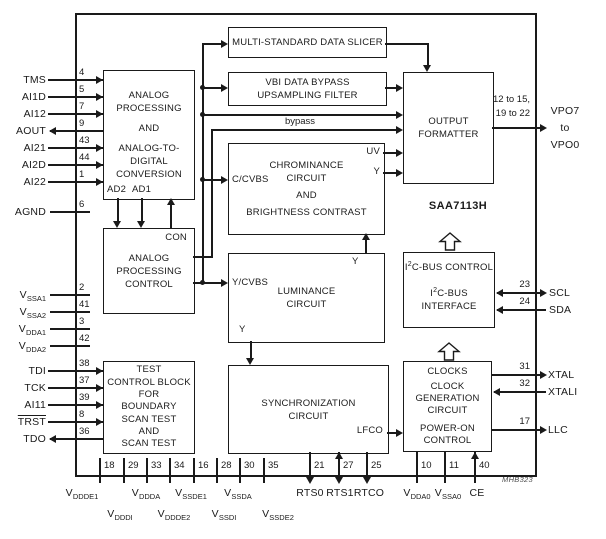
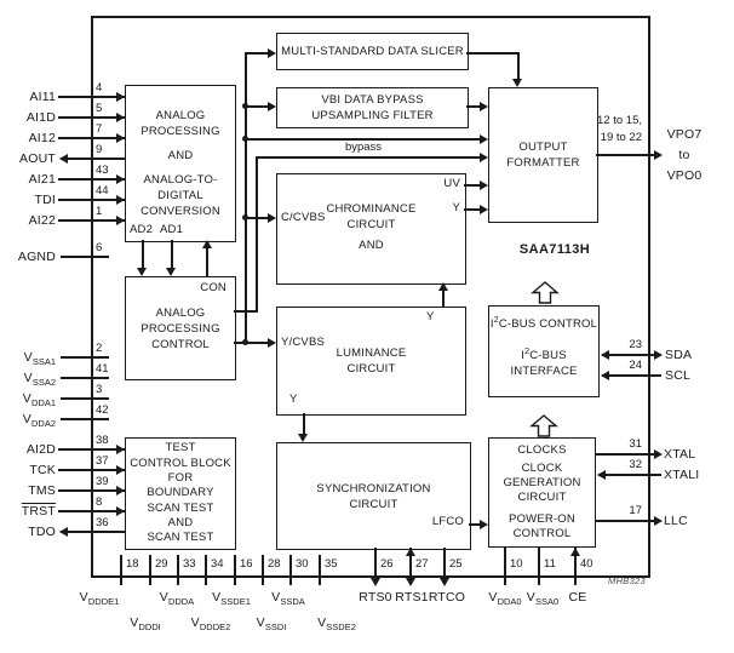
  ANALOG
  PROCESSING
  AND
  ANALOG-TO-
  DIGITAL
  CONVERSION
  AD2
  AD1
  ANALOG
  PROCESSING
  CONTROL
  CON
  TEST
  CONTROL BLOCK
  FOR
  BOUNDARY
  SCAN TEST
  AND
  SCAN TEST
  MULTI-STANDARD DATA SLICER
  VBI DATA BYPASS
  UPSAMPLING FILTER
  CHROMINANCE
  CIRCUIT
  AND
- BRIGHTNESS CONTRAST
  C/CVBS
  UV
  Y
  LUMINANCE
  CIRCUIT
  Y/CVBS
  Y
  Y
  SYNCHRONIZATION
  CIRCUIT
  LFCO
  OUTPUT
  FORMATTER
  I C-BUS CONTROL
  I C-BUS
  INTERFACE
  CLOCKS
  CLOCK
  GENERATION
  CIRCUIT
  POWER-ON
  CONTROL
  SAA7113H
  MHB323
  bypass
- TMS
+ AI11
  4
  AI1D
  5
  AI12
  7
  AOUT
  9
  AI21
  43
- AI2D
+ TDI
  44
  AI22
  1
  AGND
  6
  VSSA1
  2
  VSSA2
  41
  VDDA1
  3
  VDDA2
  42
- TDI
+ AI2D
  38
  TCK
  37
- AI11
+ TMS
  39
  TRST
  8
  TDO
  36
  12 to 15,
  19 to 22
  VPO7
  to
  VPO0
  23
- SCL
+ SDA
  24
- SDA
+ SCL
  31
  XTAL
  32
  XTALI
  17
  LLC
  18
  29
  33
  34
  16
  28
  30
  35
- 21
+ 26
  27
  25
  10
  11
  40
  VDDDE1
  VDDDA
  VSSDE1
  VSSDA
  RTS0
  RTS1
  RTCO
  VDDA0
  VSSA0
  CE
  VDDDI
  VDDDE2
  VSSDI
  VSSDE2
